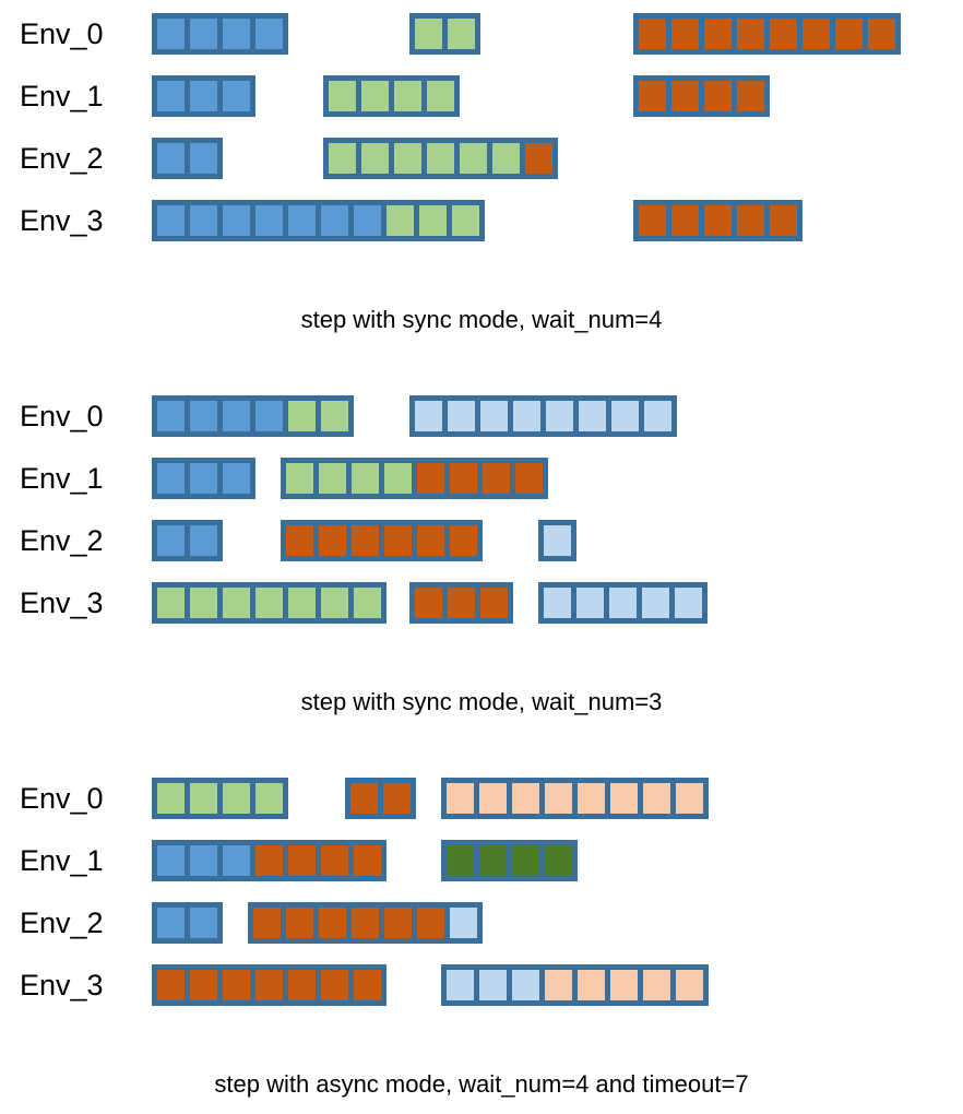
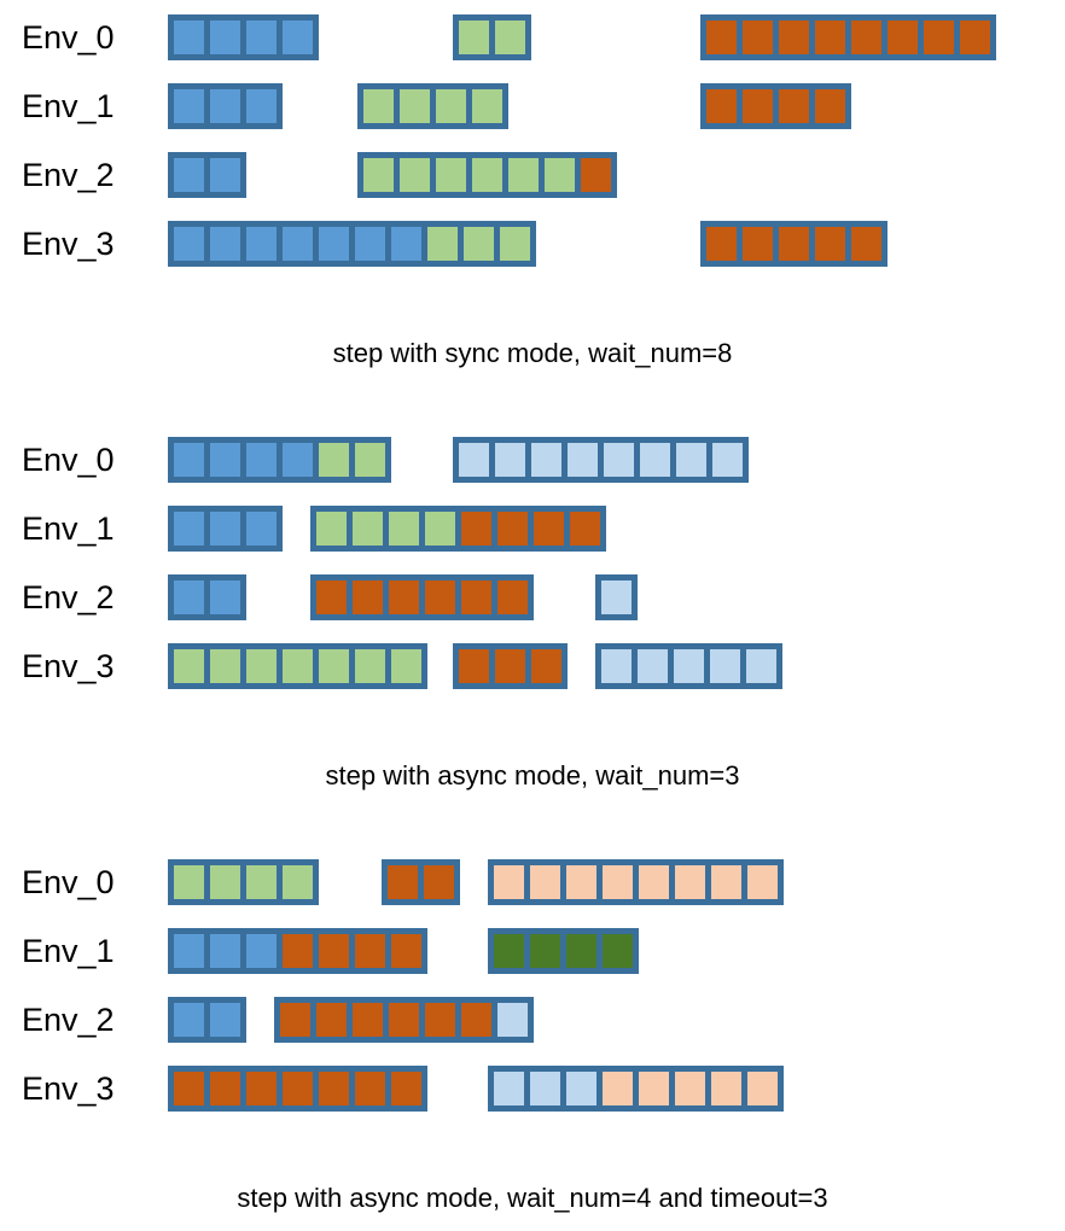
  Env_0
  Env_1
  Env_2
  Env_3
- step with sync mode, wait_num=4
+ step with sync mode, wait_num=8
  Env_0
  Env_1
  Env_2
  Env_3
- step with sync mode, wait_num=3
+ step with async mode, wait_num=3
  Env_0
  Env_1
  Env_2
  Env_3
- step with async mode, wait_num=4 and timeout=7
+ step with async mode, wait_num=4 and timeout=3
